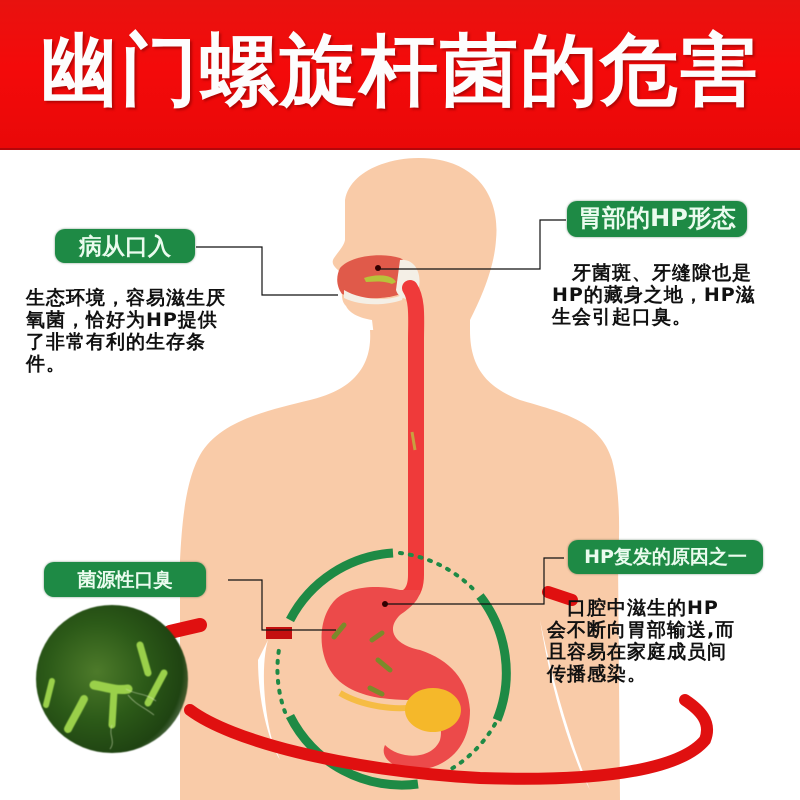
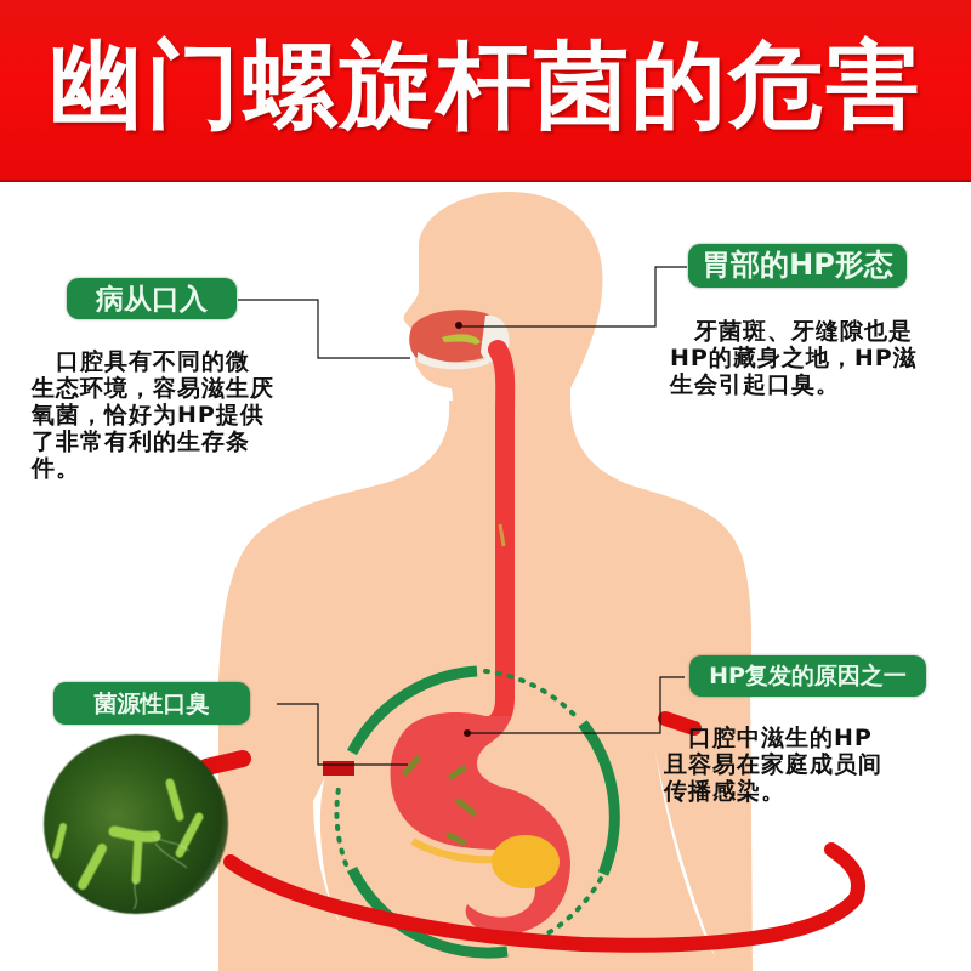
  幽门螺旋杆菌的危害
  病从口入
+ 口腔具有不同的微
  生态环境，容易滋生厌
  氧菌，恰好为HP提供
  了非常有利的生存条
  件。
  胃部的HP形态
  牙菌斑、牙缝隙也是
  HP的藏身之地，HP滋
  生会引起口臭。
  HP复发的原因之一
  口腔中滋生的HP
- 会不断向胃部输送,而
  且容易在家庭成员间
  传播感染。
  菌源性口臭
